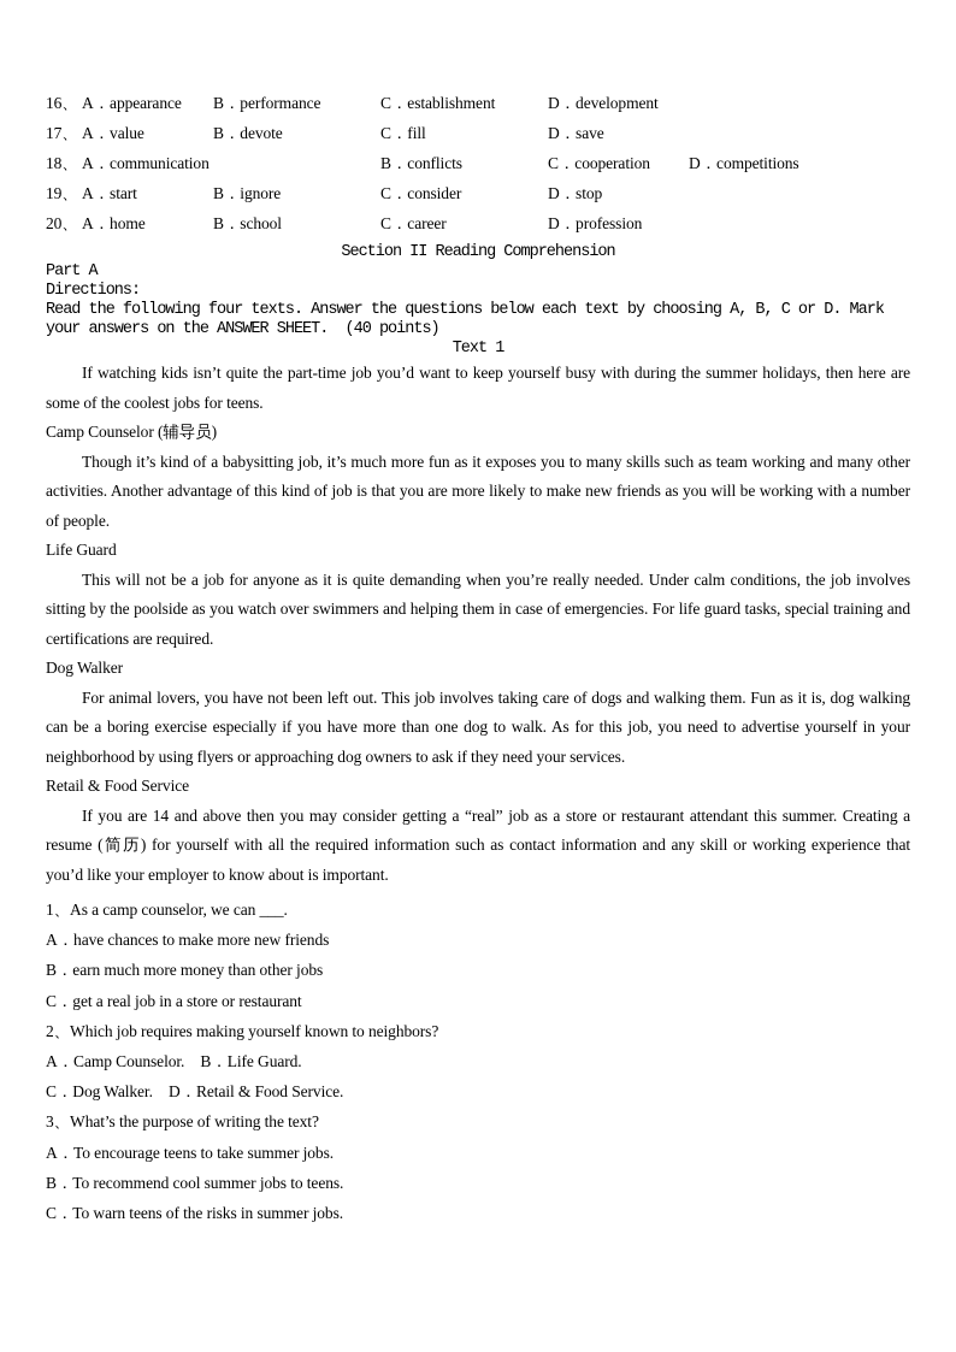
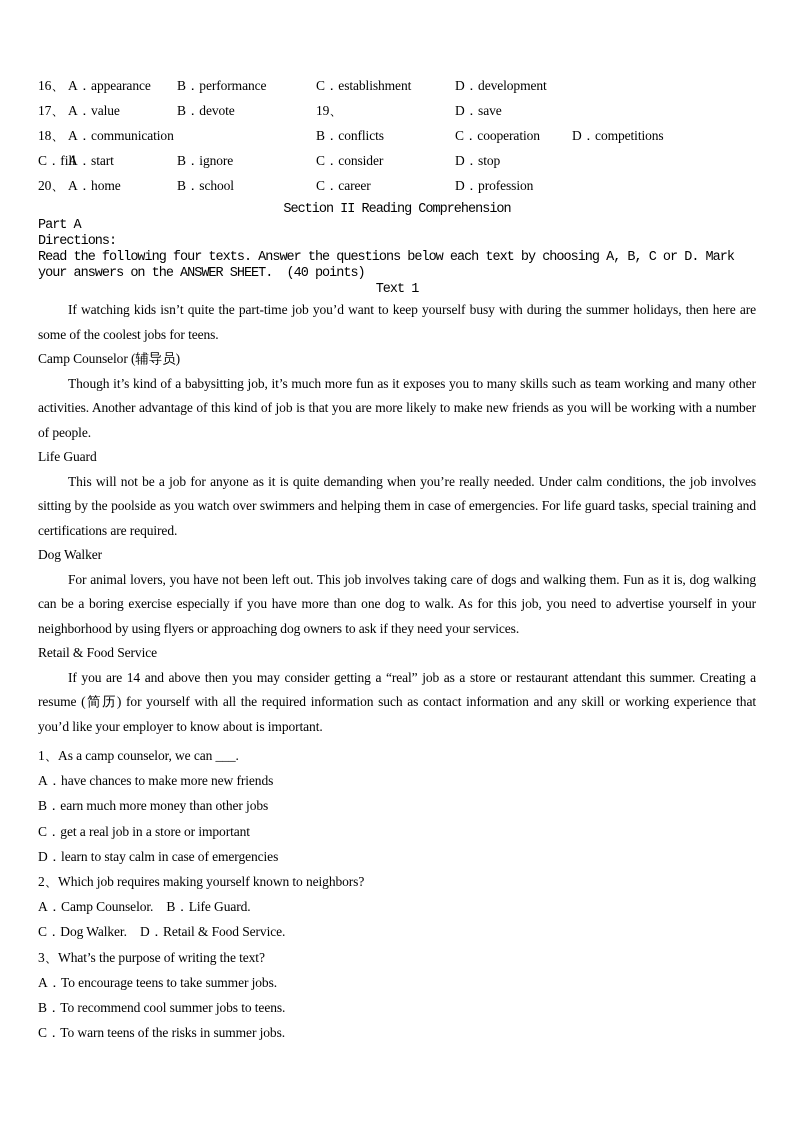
  16、
  A．appearance
  B．performance
  C．establishment
  D．development
  17、
  A．value
  B．devote
- C．fill
+ 19、
  D．save
  18、
  A．communication
  B．conflicts
  C．cooperation
  D．competitions
- 19、
+ C．fill
  A．start
  B．ignore
  C．consider
  D．stop
  20、
  A．home
  B．school
  C．career
  D．profession
  Section II Reading Comprehension
  Part A
  Directions:
  Read the following four texts. Answer the questions below each text by choosing A, B, C or D. Mark
  your answers on the ANSWER SHEET. (40 points)
  Text 1
  If watching kids isn’t quite the part-time job you’d want to keep yourself busy with during the summer holidays, then here are some of the coolest jobs for teens.
  Camp Counselor (辅导员)
  Though it’s kind of a babysitting job, it’s much more fun as it exposes you to many skills such as team working and many other activities. Another advantage of this kind of job is that you are more likely to make new friends as you will be working with a number of people.
  Life Guard
  This will not be a job for anyone as it is quite demanding when you’re really needed. Under calm conditions, the job involves sitting by the poolside as you watch over swimmers and helping them in case of emergencies. For life guard tasks, special training and certifications are required.
  Dog Walker
  For animal lovers, you have not been left out. This job involves taking care of dogs and walking them. Fun as it is, dog walking can be a boring exercise especially if you have more than one dog to walk. As for this job, you need to advertise yourself in your neighborhood by using flyers or approaching dog owners to ask if they need your services.
  Retail & Food Service
  If you are 14 and above then you may consider getting a “real” job as a store or restaurant attendant this summer. Creating a resume (简历) for yourself with all the required information such as contact information and any skill or working experience that you’d like your employer to know about is important.
  1、As a camp counselor, we can ___.
  A．have chances to make more new friends
  B．earn much more money than other jobs
- C．get a real job in a store or restaurant
+ C．get a real job in a store or important
+ D．learn to stay calm in case of emergencies
  2、Which job requires making yourself known to neighbors?
  A．Camp Counselor. B．Life Guard.
  C．Dog Walker. D．Retail & Food Service.
  3、What’s the purpose of writing the text?
  A．To encourage teens to take summer jobs.
  B．To recommend cool summer jobs to teens.
  C．To warn teens of the risks in summer jobs.
